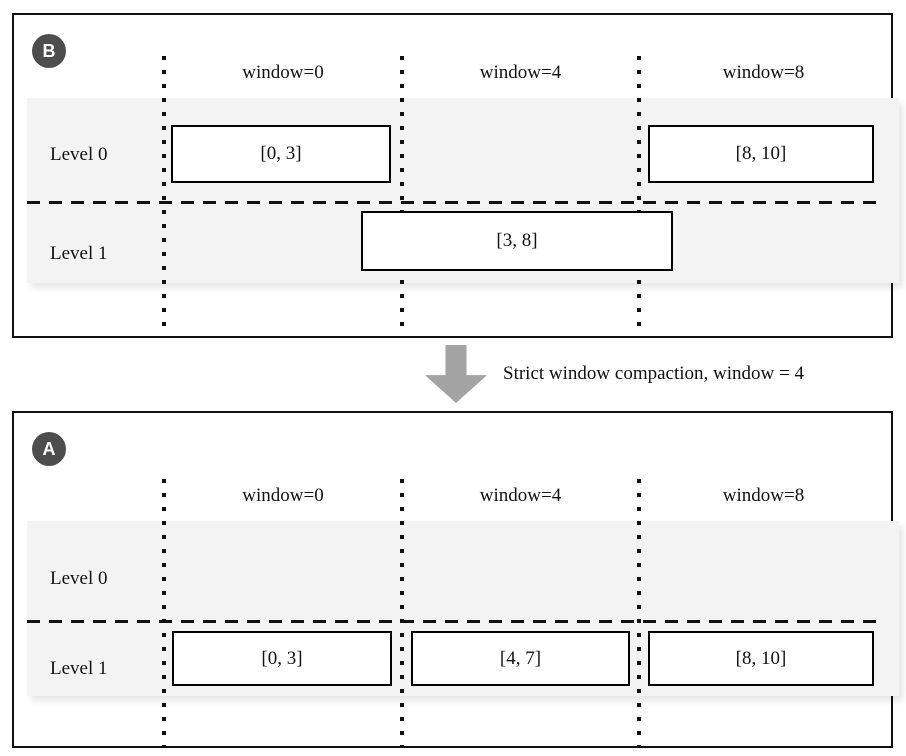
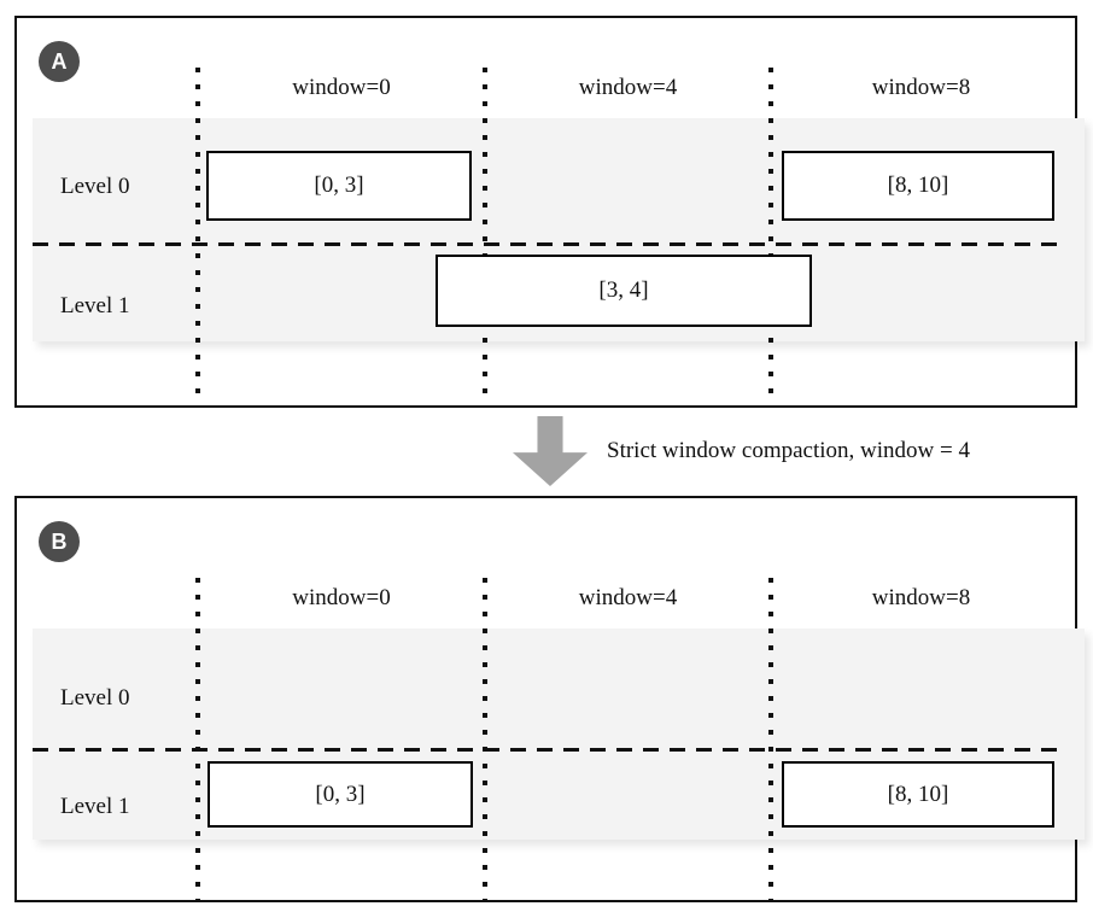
- B
+ A
  window=0
  window=4
  window=8
  Level 0
  Level 1
  [0, 3]
  [8, 10]
- [3, 8]
+ [3, 4]
  Strict window compaction, window = 4
- A
+ B
  window=0
  window=4
  window=8
  Level 0
  Level 1
  [0, 3]
- [4, 7]
  [8, 10]
